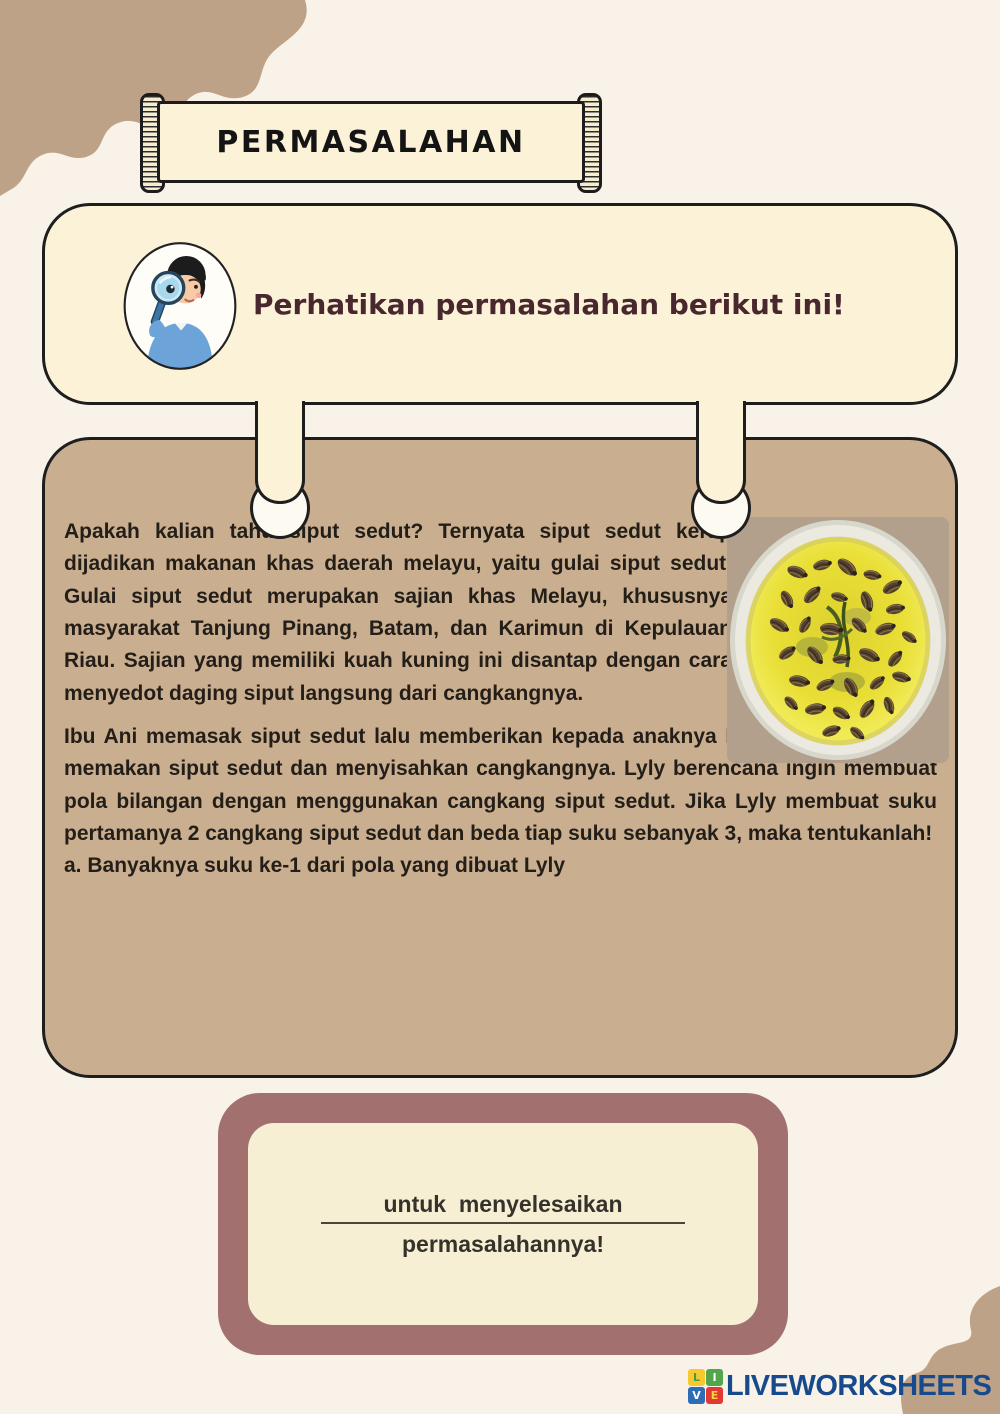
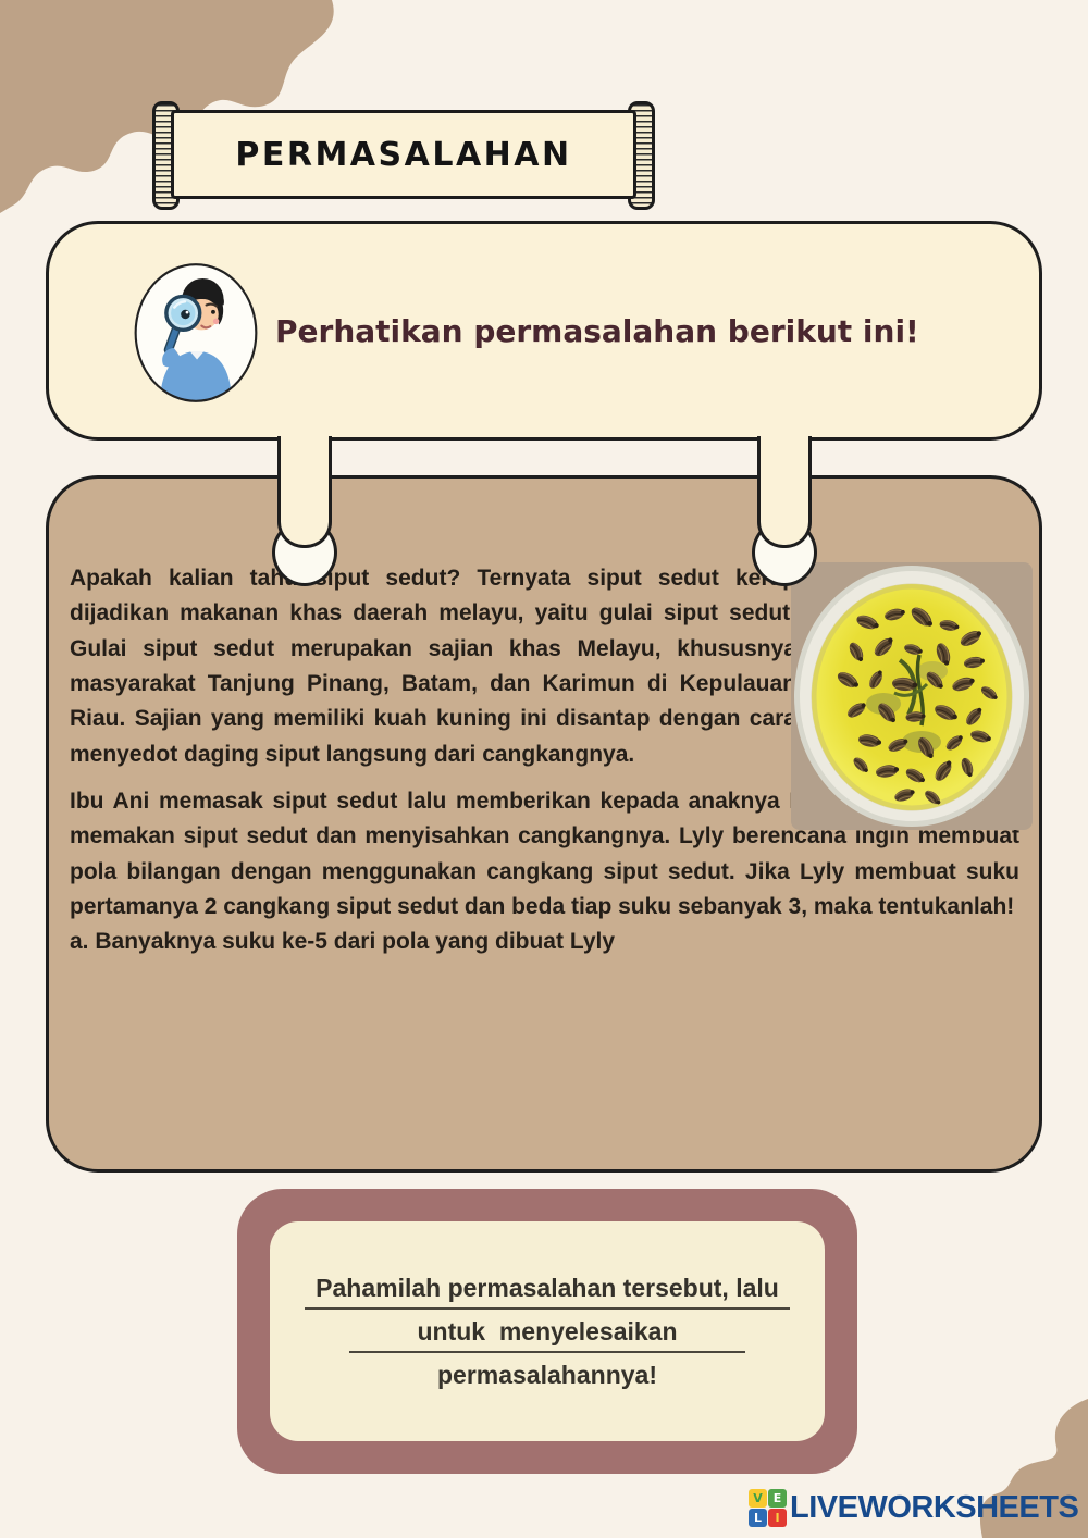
  PERMASALAHAN
  Perhatikan permasalahan berikut ini!
  Apakah kalian tahiput sedut? Ternyata siput sedut ke dijadikan makanan khas daerah melayu, yaitu gulai siput sedut Gulai siput sedut merupakan sajian khas Melayu, khususnya masyarakat Tanjung Pinang, Batam, dan Karimun di Kepulauan Riau. Sajian yang memiliki kuah kuning ini disantap dengan cara menyedot daging siput langsung dari cangkangnya.
  Ibu Ani memasak siput sedut lalu memberikan kepada anaknya memakan siput sedut dan menyisahkan cangkangnya. Lyly berencana ingin membuat pola bilangan dengan menggunakan cangkang siput sedut. Jika Lyly membuat suku pertamanya 2 cangkang siput sedut dan beda tiap suku sebanyak 3, maka tentukanlah!
- a. Banyaknya suku ke-1 dari pola yang dibuat Lyly
+ a. Banyaknya suku ke-5 dari pola yang dibuat Lyly
+ Pahamilah permasalahan tersebut, lalu
  untuk menyelesaikan
  permasalahannya!
- L
+ V
- I
+ E
- V
+ L
- E
+ I
  LIVEWORKSHEETS
